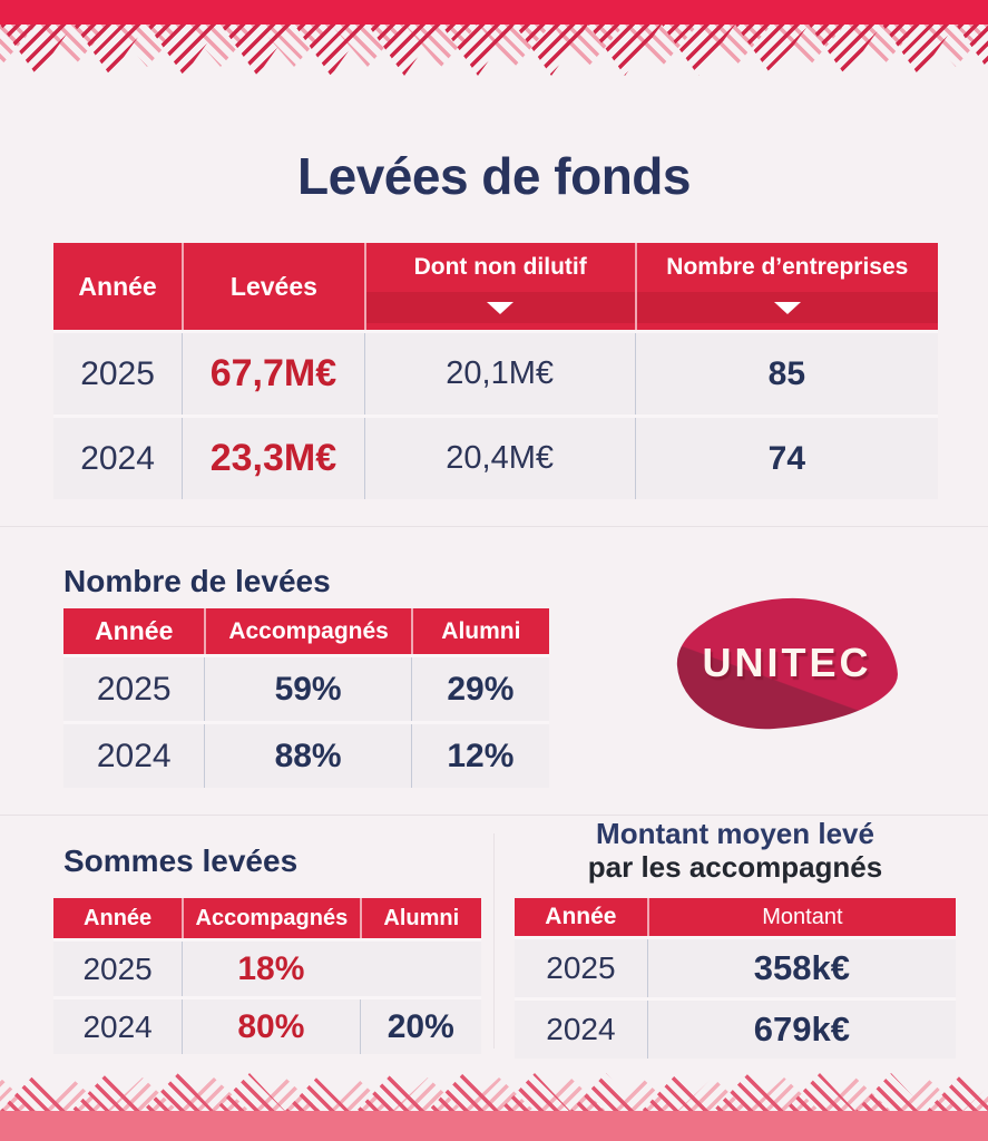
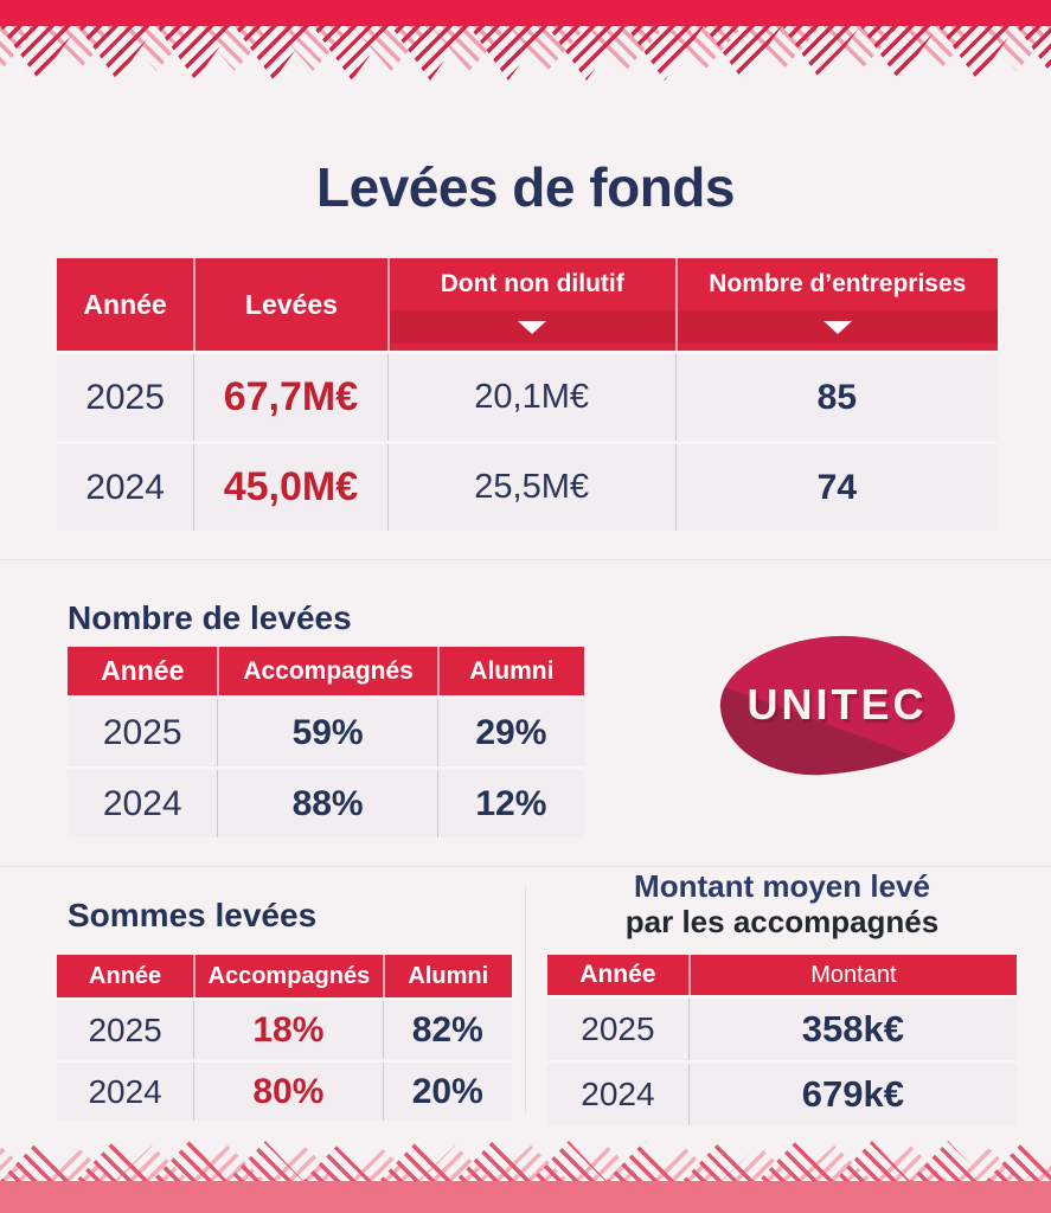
  Levées de fonds
  Année
  Levées
  Dont non dilutif
  Nombre d’entreprises
  2025
  67,7M€
  20,1M€
  85
  2024
- 23,3M€
+ 45,0M€
- 20,4M€
+ 25,5M€
  74
  Nombre de levées
  Année
  Accompagnés
  Alumni
  2025
  59%
  29%
  2024
  88%
  12%
  UNITEC
  Sommes levées
  Année
  Accompagnés
  Alumni
  2025
  18%
+ 82%
  2024
  80%
  20%
  Montant moyen levé
  par les accompagnés
  Année
  Montant
  2025
  358k€
  2024
  679k€
